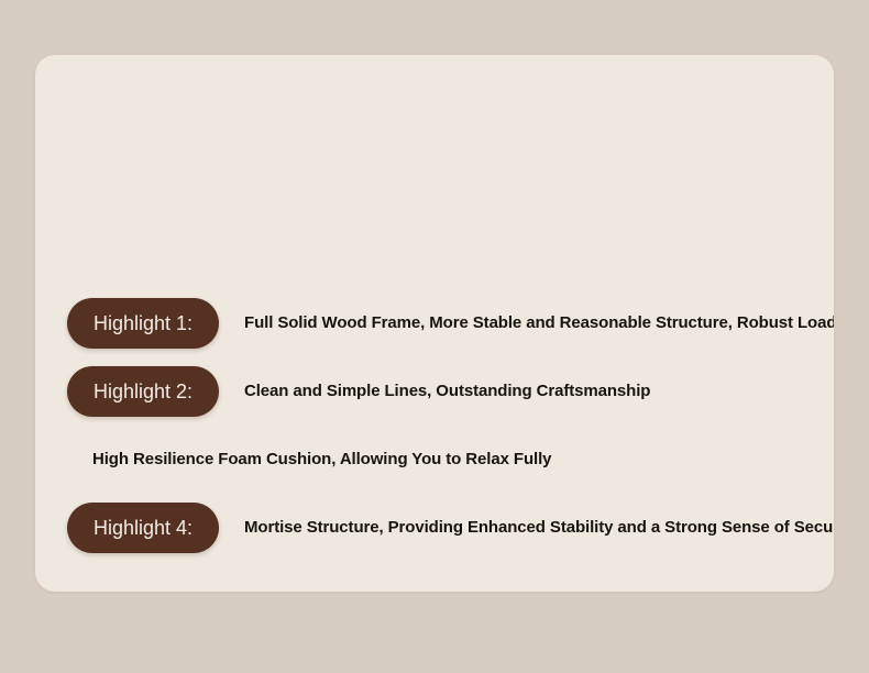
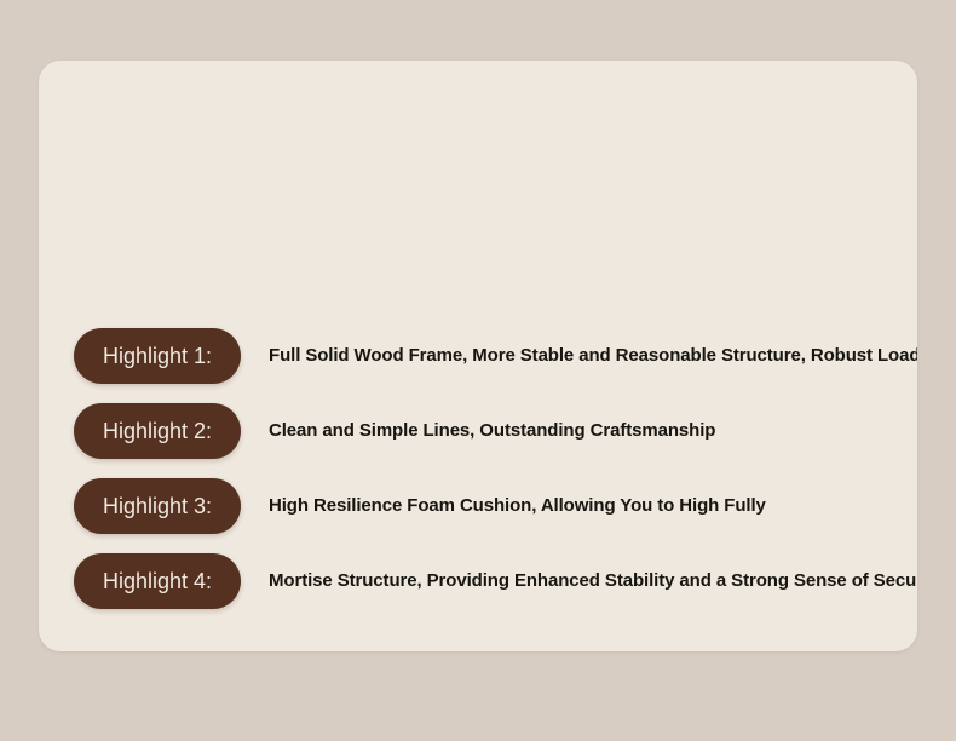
  Highlight 1:
  Full Solid Wood Frame, More Stable and Reasonable Structure, Robust Load
  Highlight 2:
  Clean and Simple Lines, Outstanding Craftsmanship
+ Highlight 3:
- High Resilience Foam Cushion, Allowing You to Relax Fully
+ High Resilience Foam Cushion, Allowing You to High Fully
  Highlight 4:
  Mortise Structure, Providing Enhanced Stability and a Strong Sense of Secu
